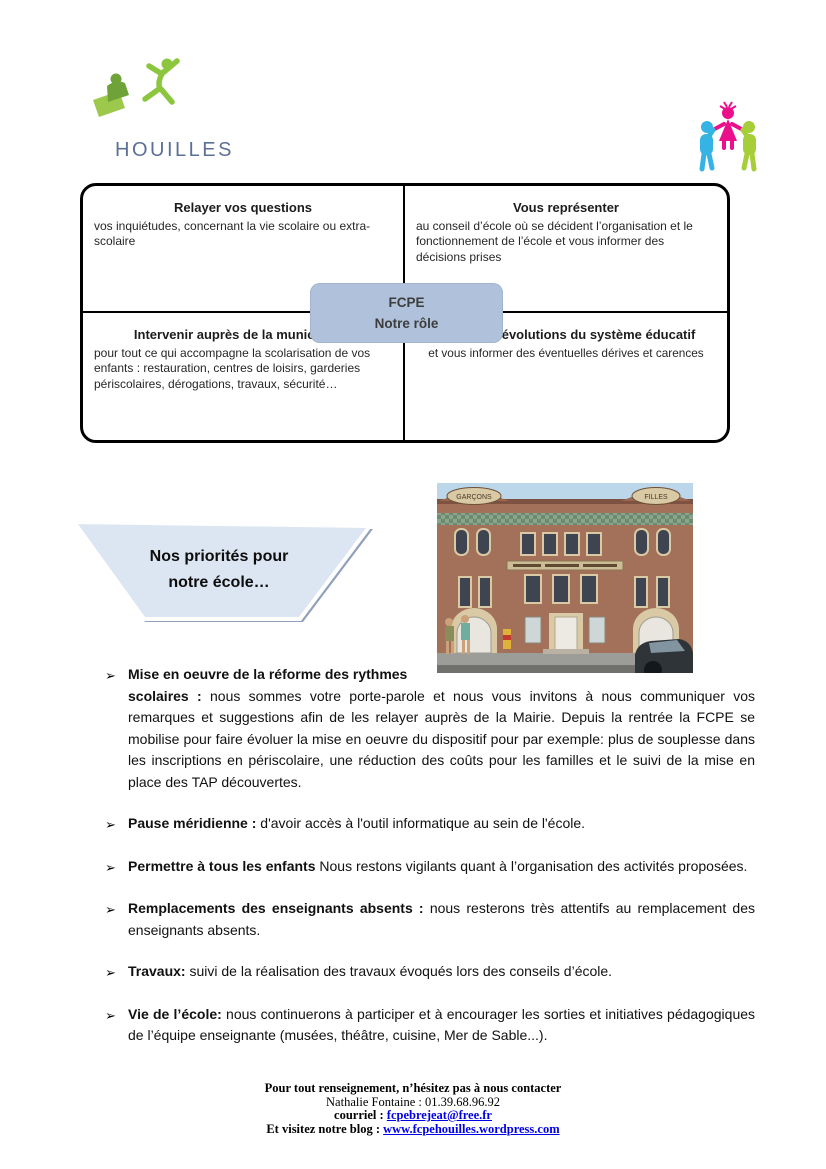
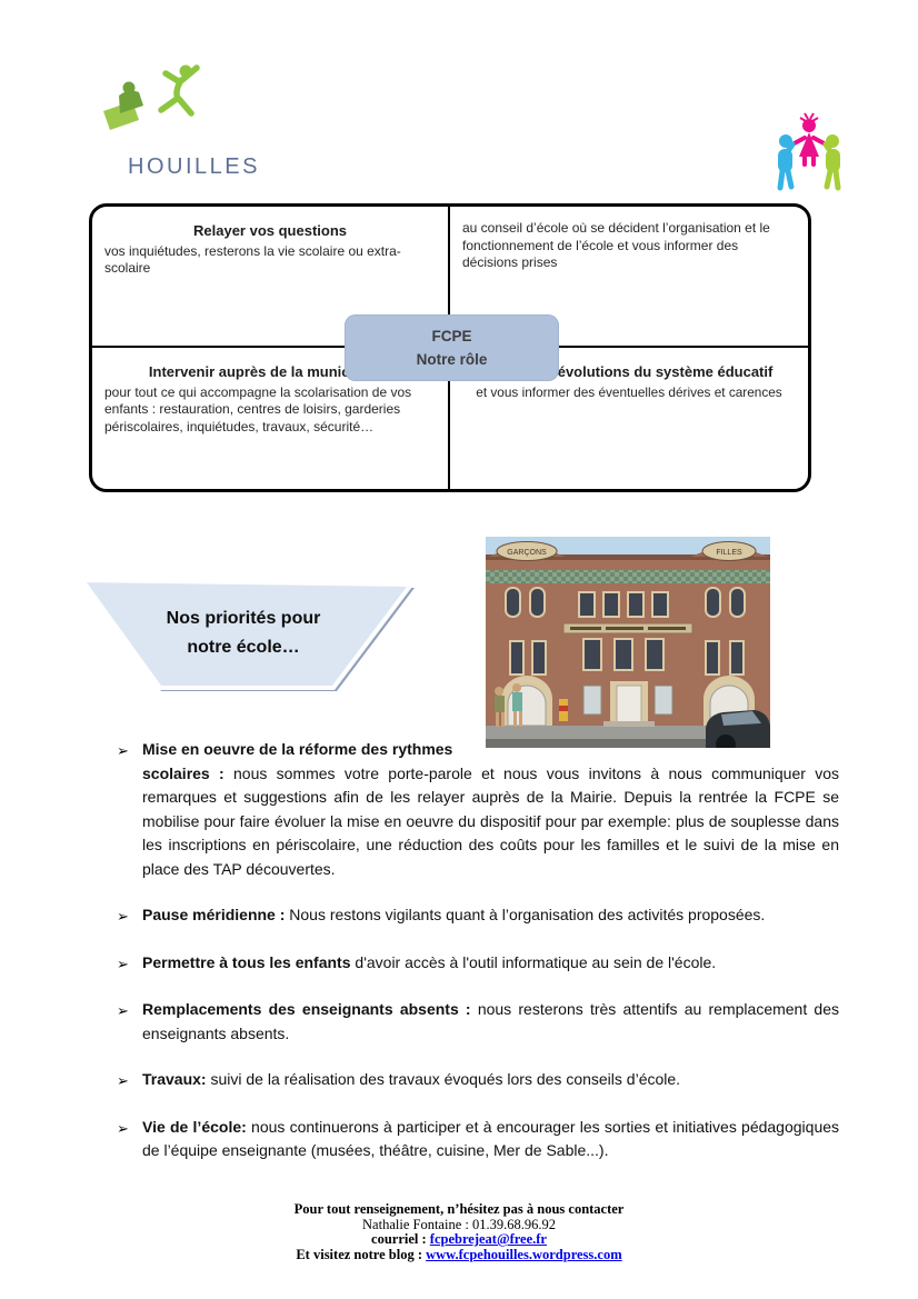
  HOUILLES
  Relayer vos questions
- vos inquiétudes, concernant la vie scolaire ou extra-scolaire
+ vos inquiétudes, resterons la vie scolaire ou extra-scolaire
- Vous représenter
  au conseil d’école où se décident l’organisation et le fonctionnement de l’école et vous informer des décisions prises
  Intervenir auprès de la muni
- pour tout ce qui accompagne la scolarisation de vos enfants : restauration, centres de loisirs, garderies périscolaires, dérogations, travaux, sécurité…
+ pour tout ce qui accompagne la scolarisation de vos enfants : restauration, centres de loisirs, garderies périscolaires, inquiétudes, travaux, sécurité…
  évolutions du système éducatif
  et vous informer des éventuelles dérives et carences
  FCPE
  Notre rôle
  Nos priorités pour
  notre école…
  ➢
  Mise en oeuvre de la réforme des rythmes
  scolaires : nous sommes votre porte-parole et nous vous invitons à nous communiquer vos remarques et suggestions afin de les relayer auprès de la Mairie. Depuis la rentrée la FCPE se mobilise pour faire évoluer la mise en oeuvre du dispositif pour par exemple: plus de souplesse dans les inscriptions en périscolaire, une réduction des coûts pour les familles et le suivi de la mise en place des TAP découvertes.
  ➢
- Pause méridienne : d'avoir accès à l'outil informatique au sein de l'école.
+ Pause méridienne : Nous restons vigilants quant à l’organisation des activités proposées.
  ➢
- Permettre à tous les enfants Nous restons vigilants quant à l’organisation des activités proposées.
+ Permettre à tous les enfants d'avoir accès à l'outil informatique au sein de l'école.
  ➢
  Remplacements des enseignants absents : nous resterons très attentifs au remplacement des enseignants absents.
  ➢
  Travaux: suivi de la réalisation des travaux évoqués lors des conseils d’école.
  ➢
  Vie de l’école: nous continuerons à participer et à encourager les sorties et initiatives pédagogiques de l’équipe enseignante (musées, théâtre, cuisine, Mer de Sable...).
  Pour tout renseignement, n’hésitez pas à nous contacter
  Nathalie Fontaine : 01.39.68.96.92
  courriel : fcpebrejeat@free.fr
  Et visitez notre blog : www.fcpehouilles.wordpress.com
